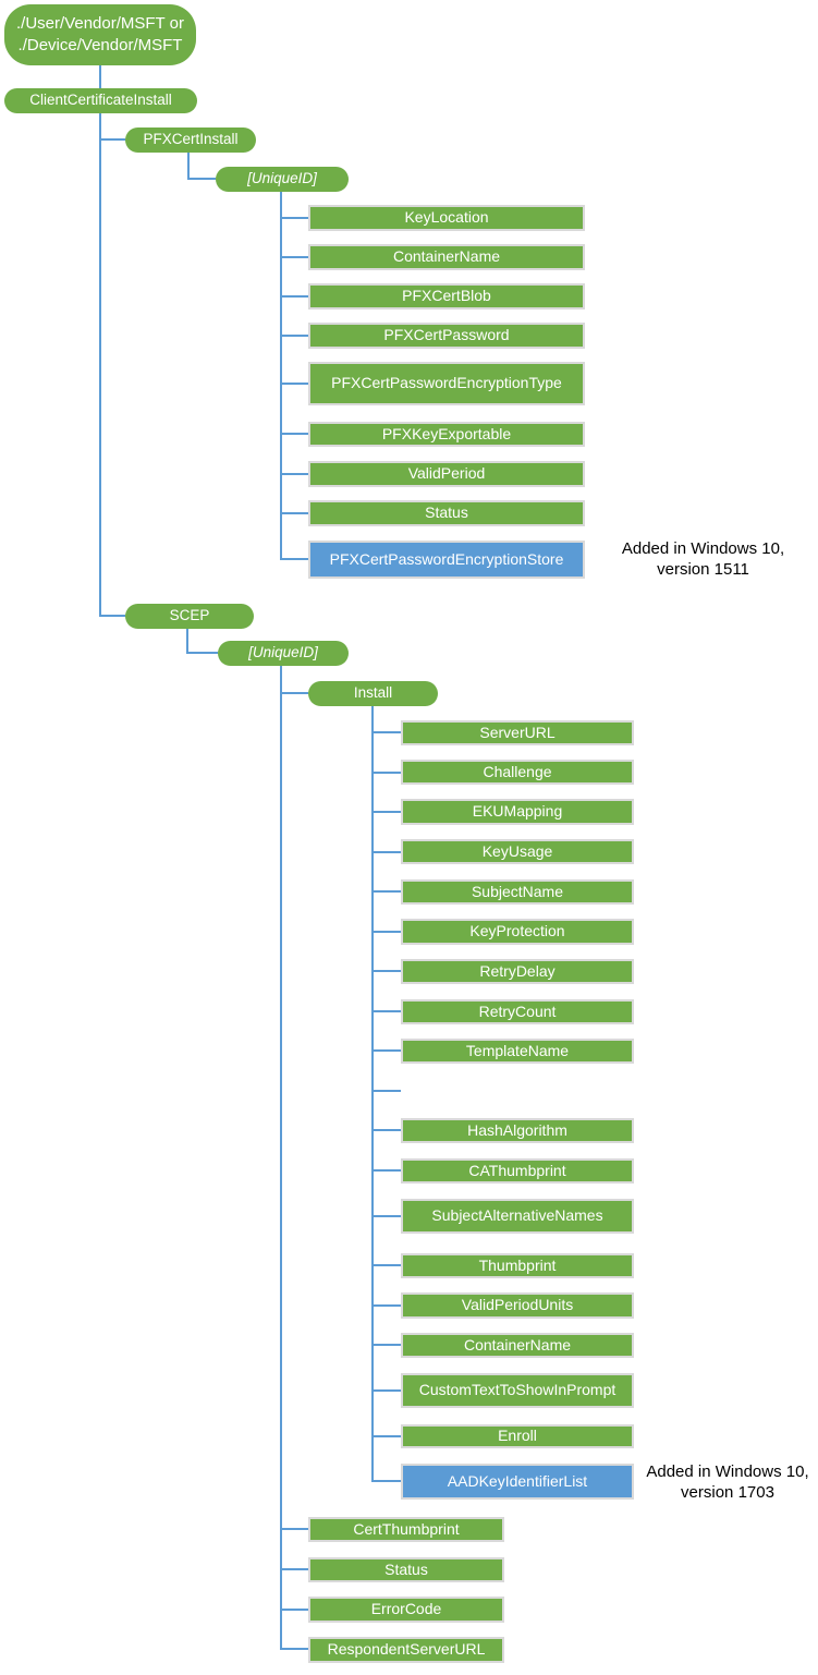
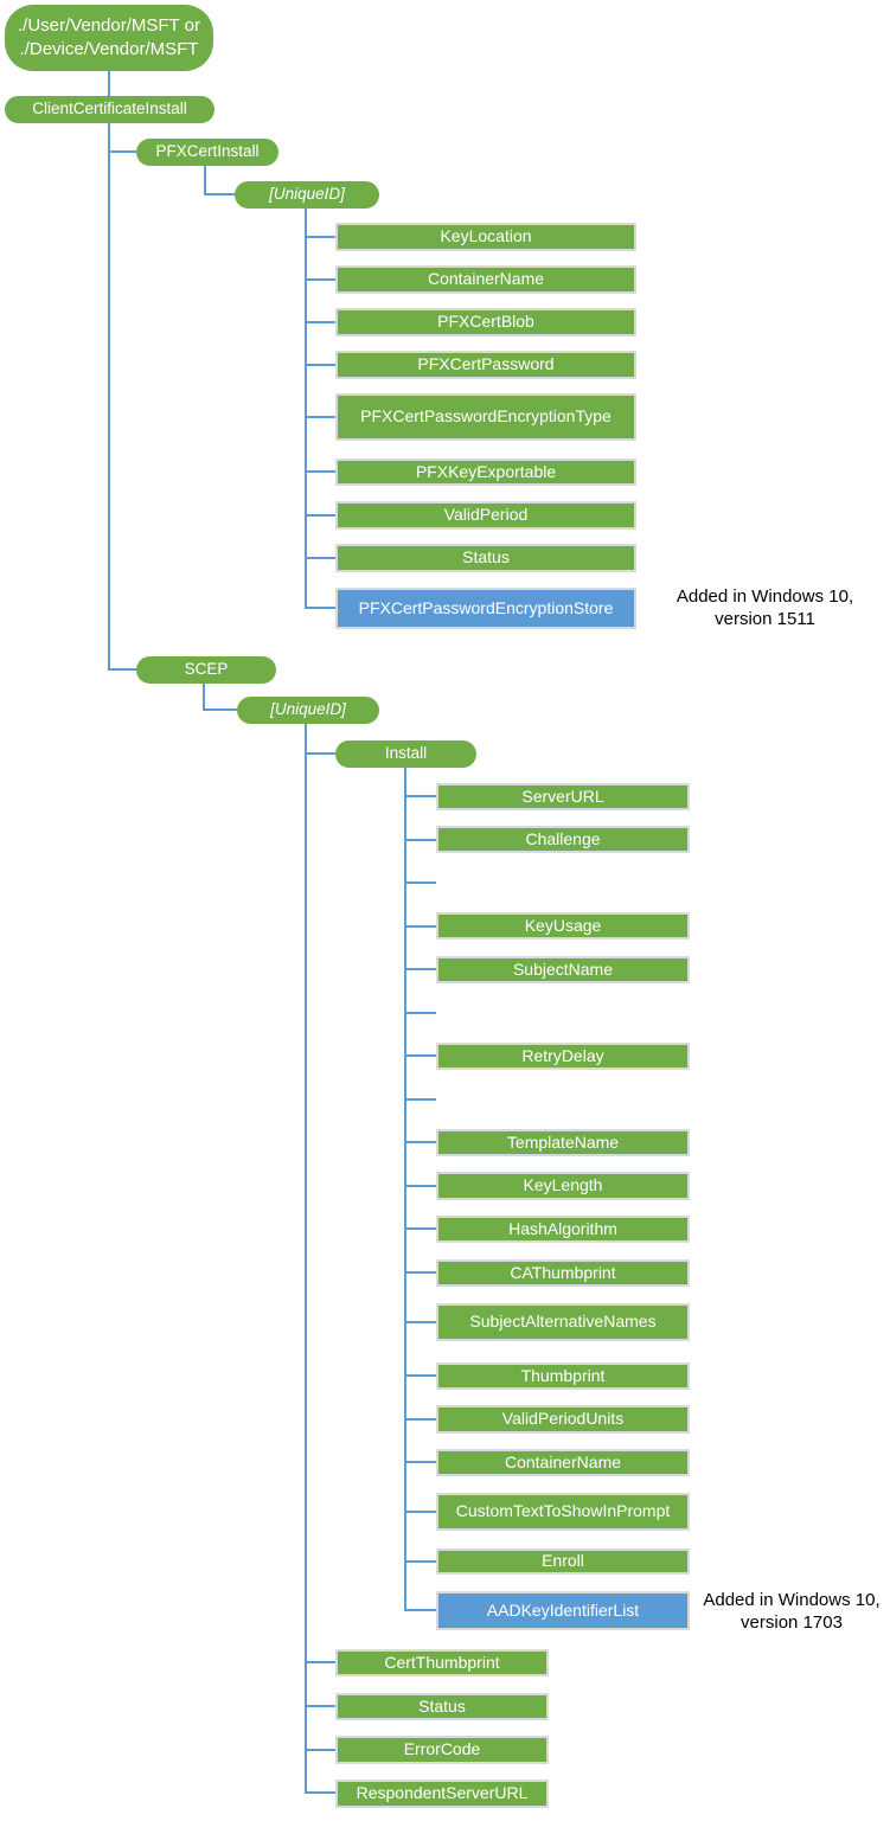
  ./User/Vendor/MSFT or
  ./Device/Vendor/MSFT
  ClientCertificateInstall
  PFXCertInstall
  [UniqueID]
  KeyLocation
  ContainerName
  PFXCertBlob
  PFXCertPassword
  PFXCertPasswordEncryptionType
  PFXKeyExportable
  ValidPeriod
  Status
  PFXCertPasswordEncryptionStore
  SCEP
  [UniqueID]
  Install
  ServerURL
  Challenge
- EKUMapping
  KeyUsage
  SubjectName
- KeyProtection
  RetryDelay
- RetryCount
  TemplateName
+ KeyLength
  HashAlgorithm
  CAThumbprint
  SubjectAlternativeNames
  Thumbprint
  ValidPeriodUnits
  ContainerName
  CustomTextToShowInPrompt
  Enroll
  AADKeyIdentifierList
  CertThumbprint
  Status
  ErrorCode
  RespondentServerURL
  Added in Windows 10,
  version 1511
  Added in Windows 10,
  version 1703
